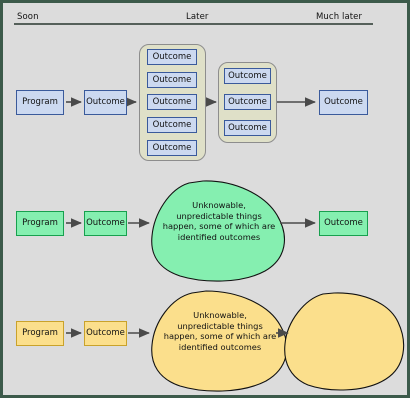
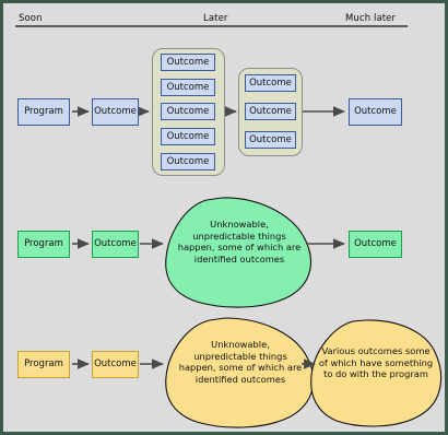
  Soon
  Later
  Much later
  Program
  Outcome
  Outcome
  Outcome
  Outcome
  Outcome
  Outcome
  Outcome
  Outcome
  Outcome
  Outcome
  Program
  Outcome
  Unknowable,
  unpredictable things
  happen, some of which are
  identified outcomes
  Outcome
  Program
  Outcome
  Unknowable,
  unpredictable things
  happen, some of which are
  identified outcomes
+ Various outcomes some
+ of which have something
+ to do with the program
